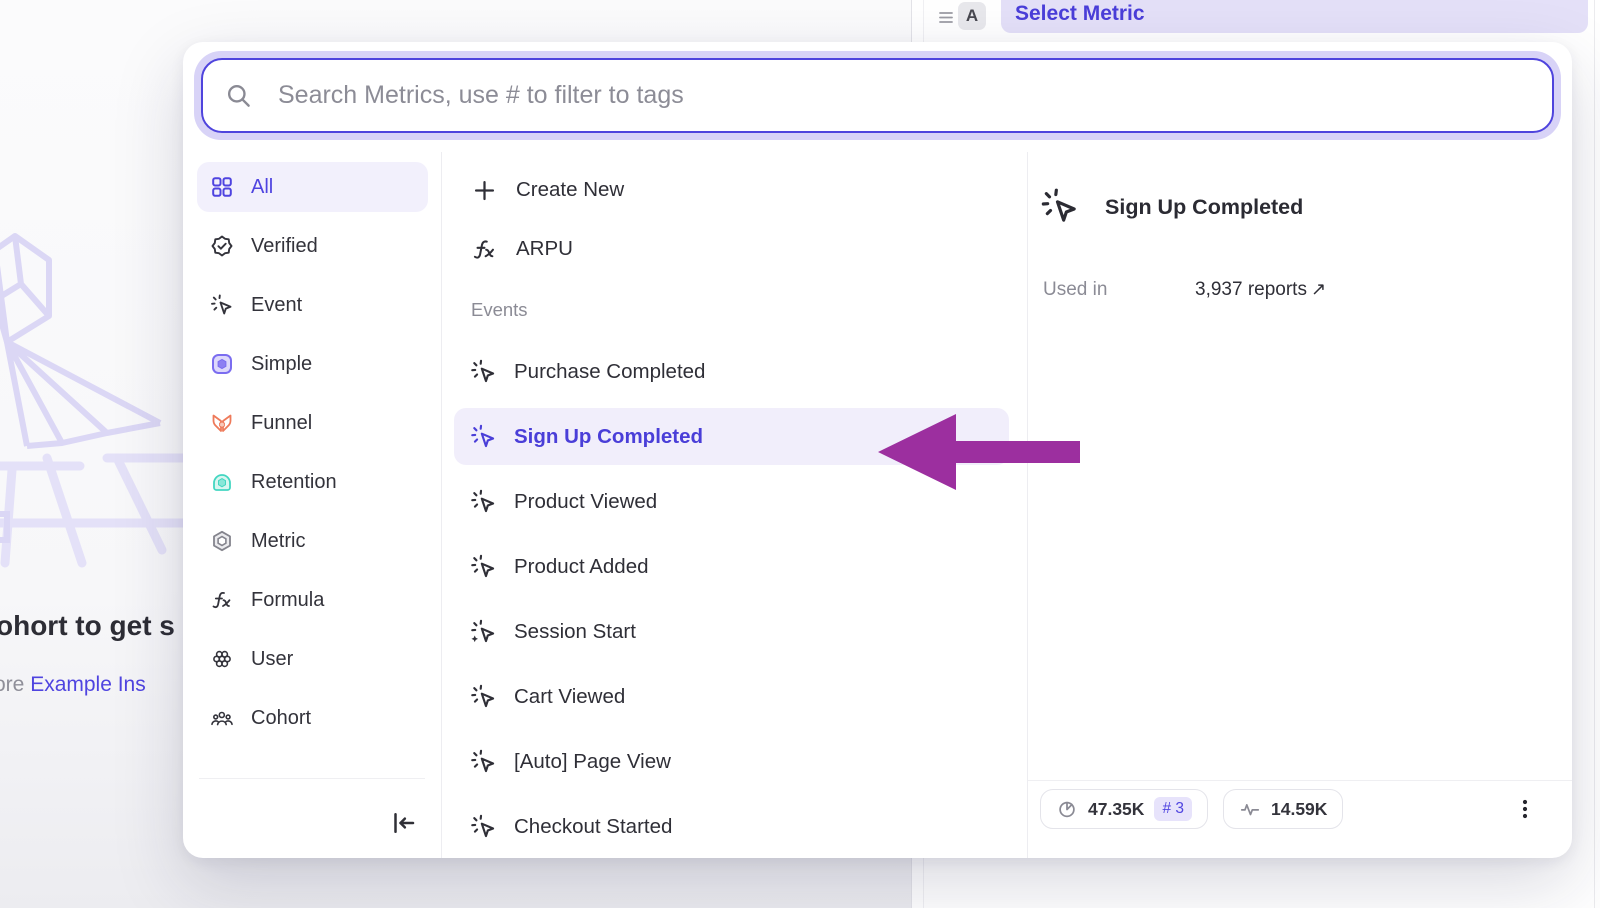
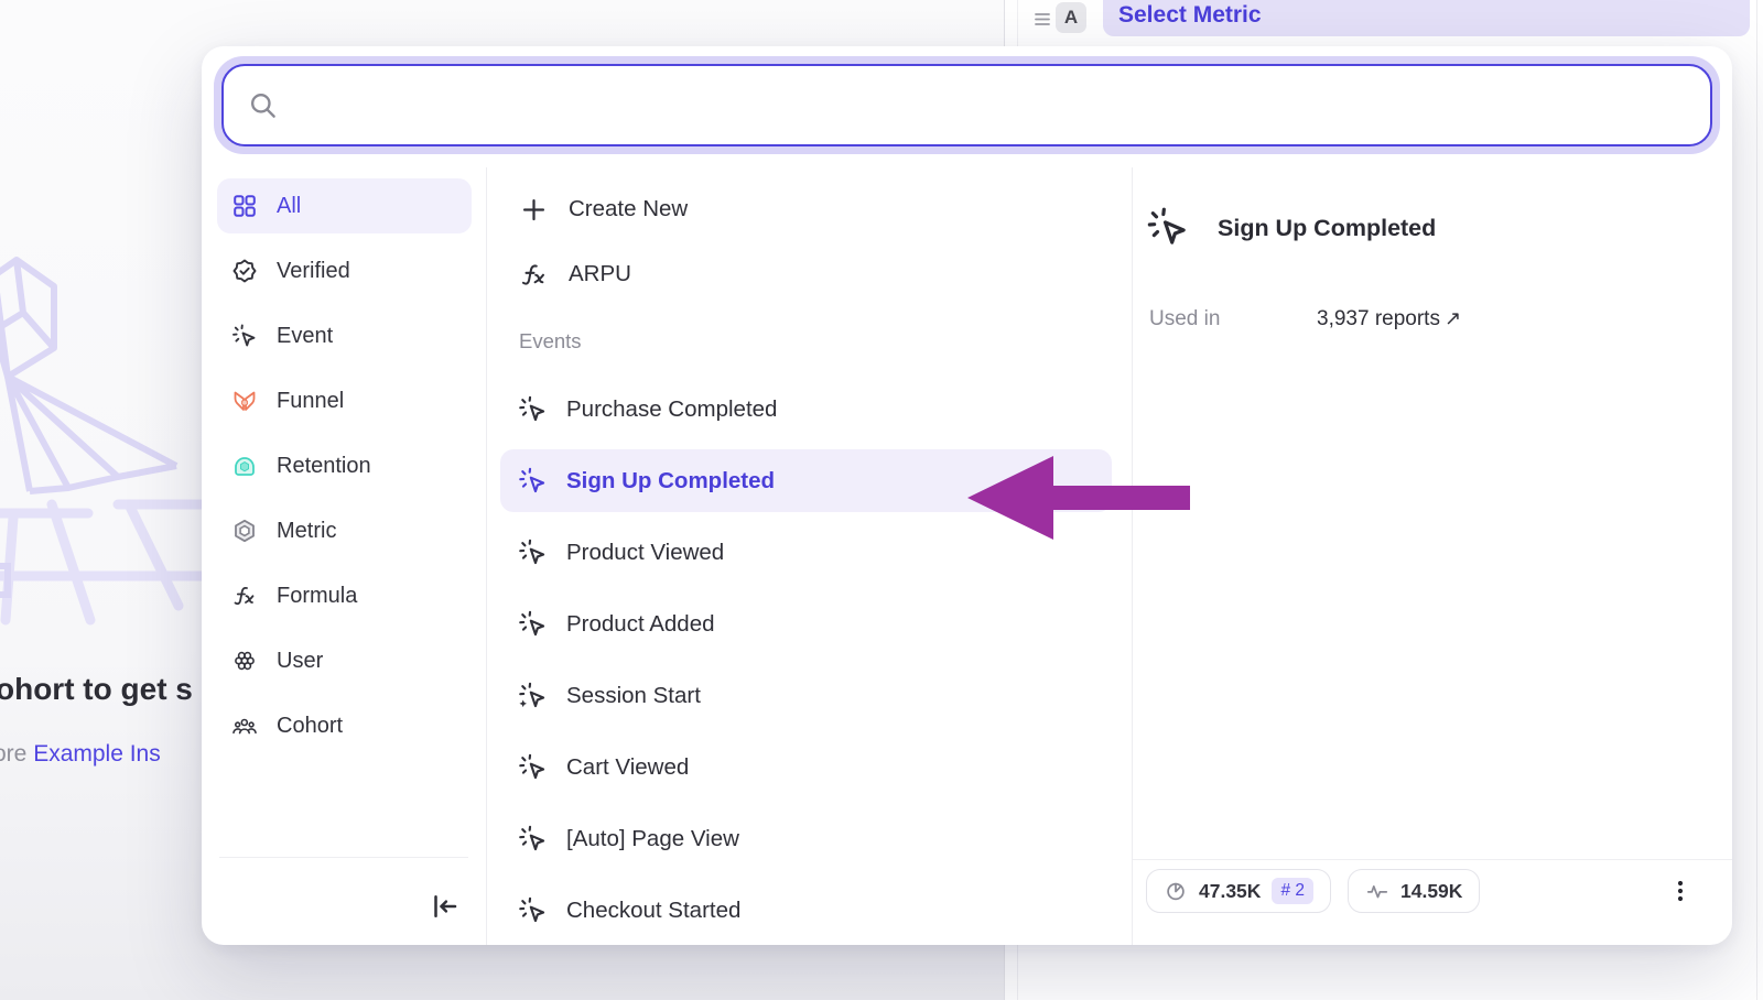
  A
  Select Metric
  ohort to get s
  re Example Ins
- Search Metrics, use # to filter to tags
  All
  Verified
  Event
- Simple
  Funnel
  Retention
  Metric
  Formula
  User
  Cohort
  Create New
  ARPU
  Events
  Purchase Completed
  Sign Up Completed
  Product Viewed
  Product Added
  Session Start
  Cart Viewed
  [Auto] Page View
  Checkout Started
  Sign Up Completed
  Used in
  3,937 reports ↗
  47.35K
- # 3
+ # 2
  14.59K
